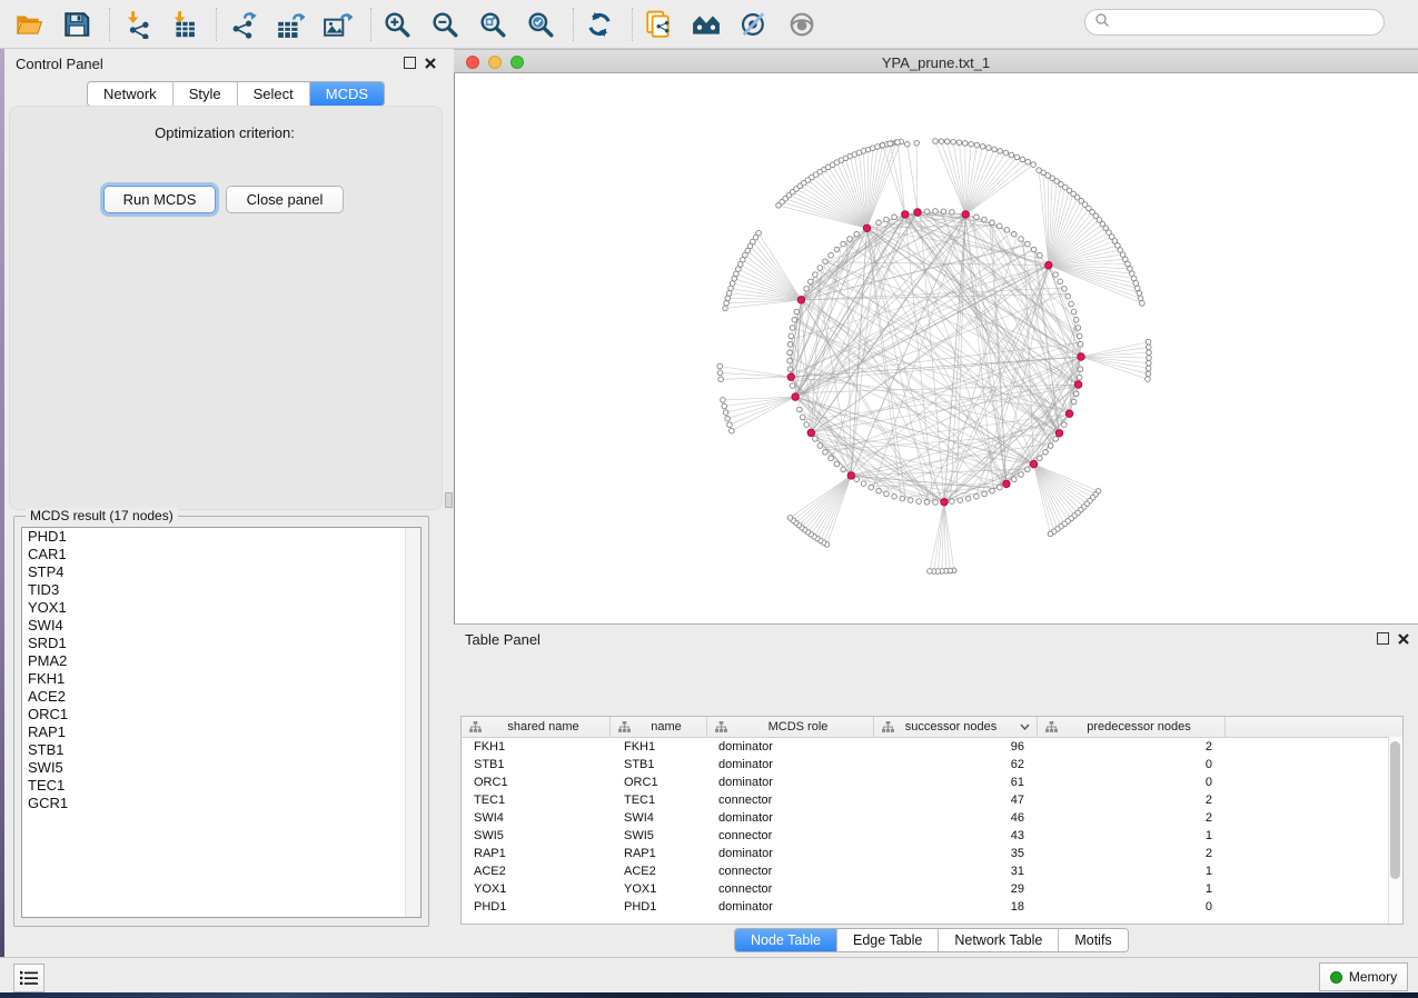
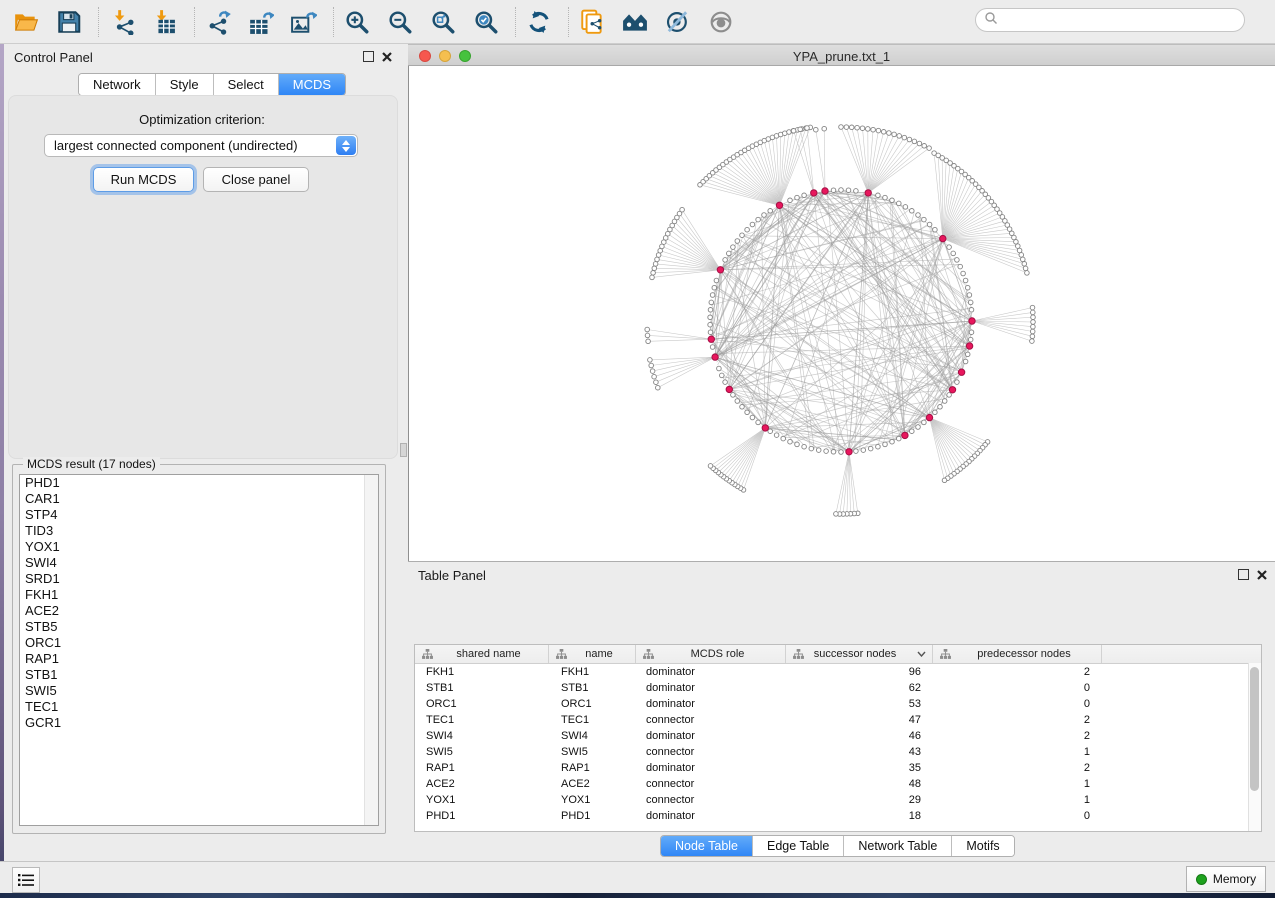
  Control Panel
  Network
  Style
  Select
  MCDS
  Optimization criterion:
+ largest connected component (undirected)
  Run MCDS
  Close panel
  MCDS result (17 nodes)
  PHD1
  CAR1
  STP4
  TID3
  YOX1
  SWI4
  SRD1
- PMA2
  FKH1
  ACE2
+ STB5
  ORC1
  RAP1
  STB1
  SWI5
  TEC1
  GCR1
  YPA_prune.txt_1
  Table Panel
  shared name
  name
  MCDS role
  successor nodes
  predecessor nodes
  FKH1
  FKH1
  dominator
  96
  2
  STB1
  STB1
  dominator
  62
  0
  ORC1
  ORC1
  dominator
- 61
+ 53
  0
  TEC1
  TEC1
  connector
  47
  2
  SWI4
  SWI4
  dominator
  46
  2
  SWI5
  SWI5
  connector
  43
  1
  RAP1
  RAP1
  dominator
  35
  2
  ACE2
  ACE2
  connector
- 31
+ 48
  1
  YOX1
  YOX1
  connector
  29
  1
  PHD1
  PHD1
  dominator
  18
  0
  Node Table
  Edge Table
  Network Table
  Motifs
  Memory
